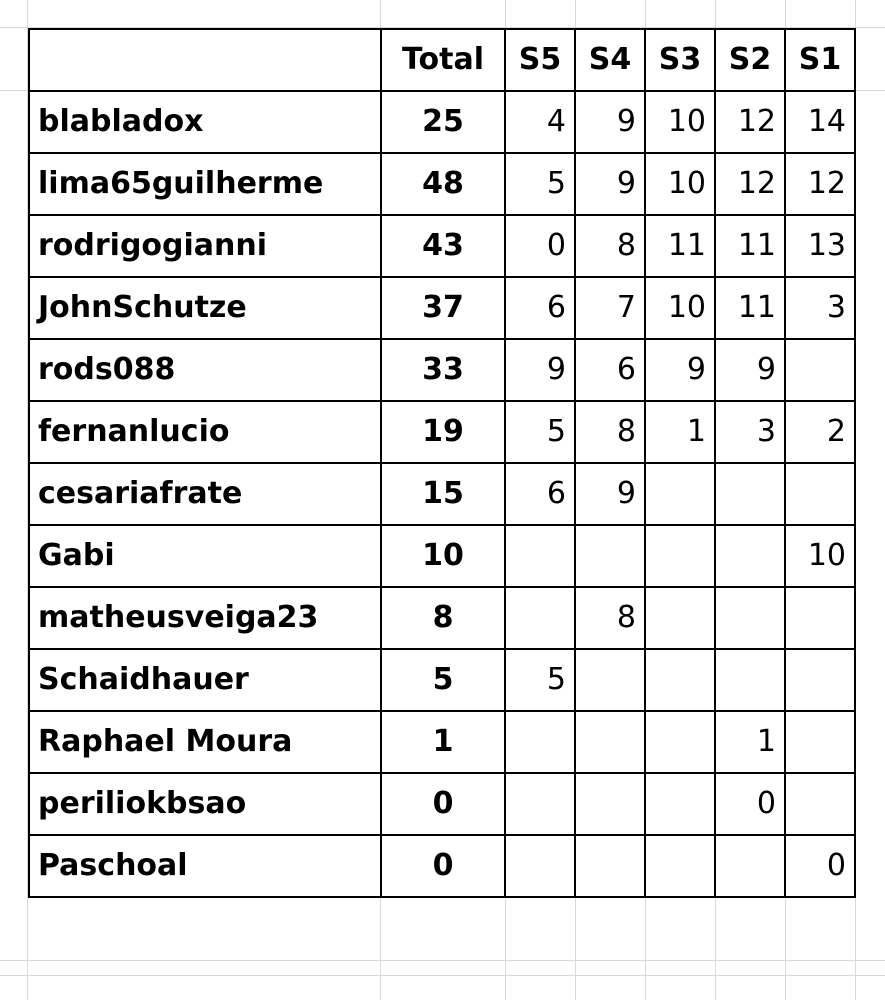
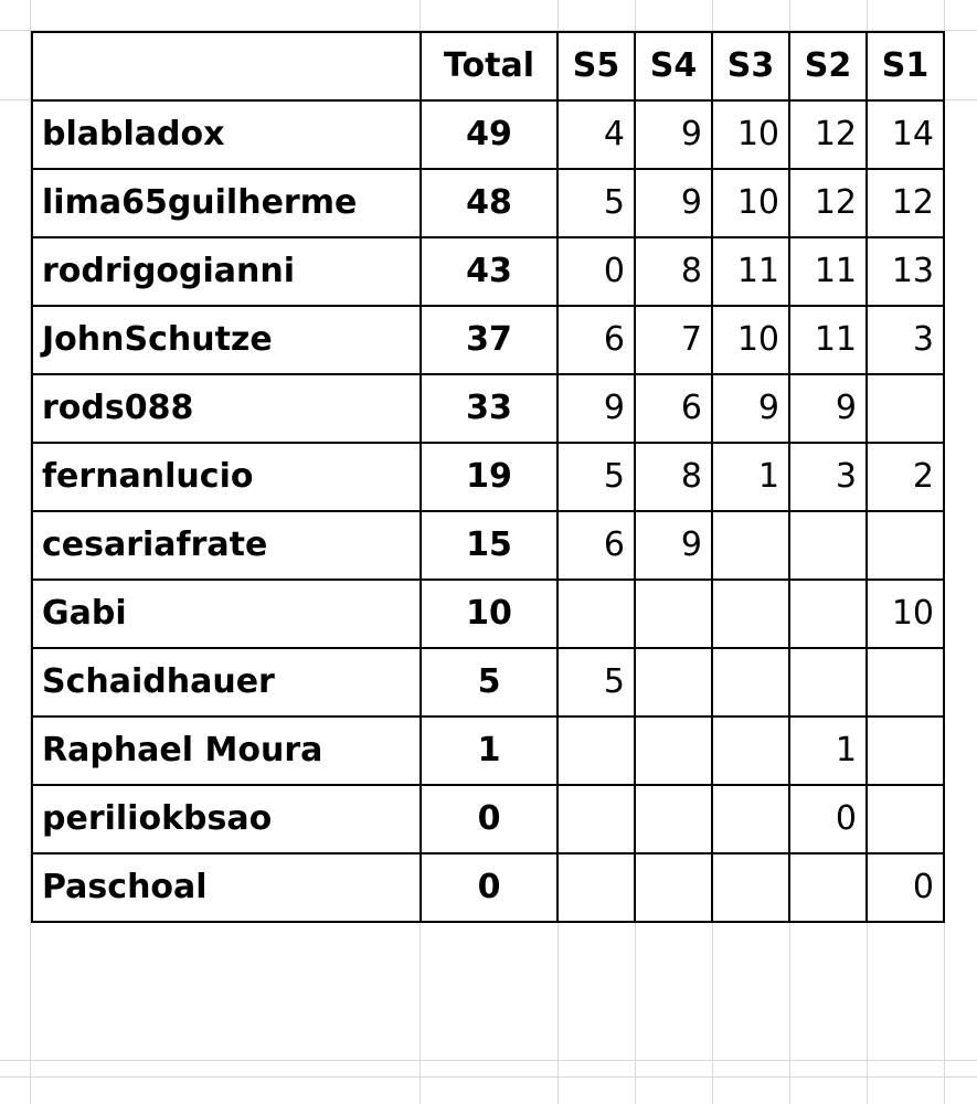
  	Total	S5	S4	S3	S2	S1
- blabladox	25	4	9	10	12	14
+ blabladox	49	4	9	10	12	14
  lima65guilherme	48	5	9	10	12	12
  rodrigogianni	43	0	8	11	11	13
  JohnSchutze	37	6	7	10	11	3
  rods088	33	9	6	9	9
  fernanlucio	19	5	8	1	3	2
  cesariafrate	15	6	9
  Gabi	10					10
- matheusveiga23	8		8
  Schaidhauer	5	5
  Raphael Moura	1				1
  periliokbsao	0				0
  Paschoal	0					0
